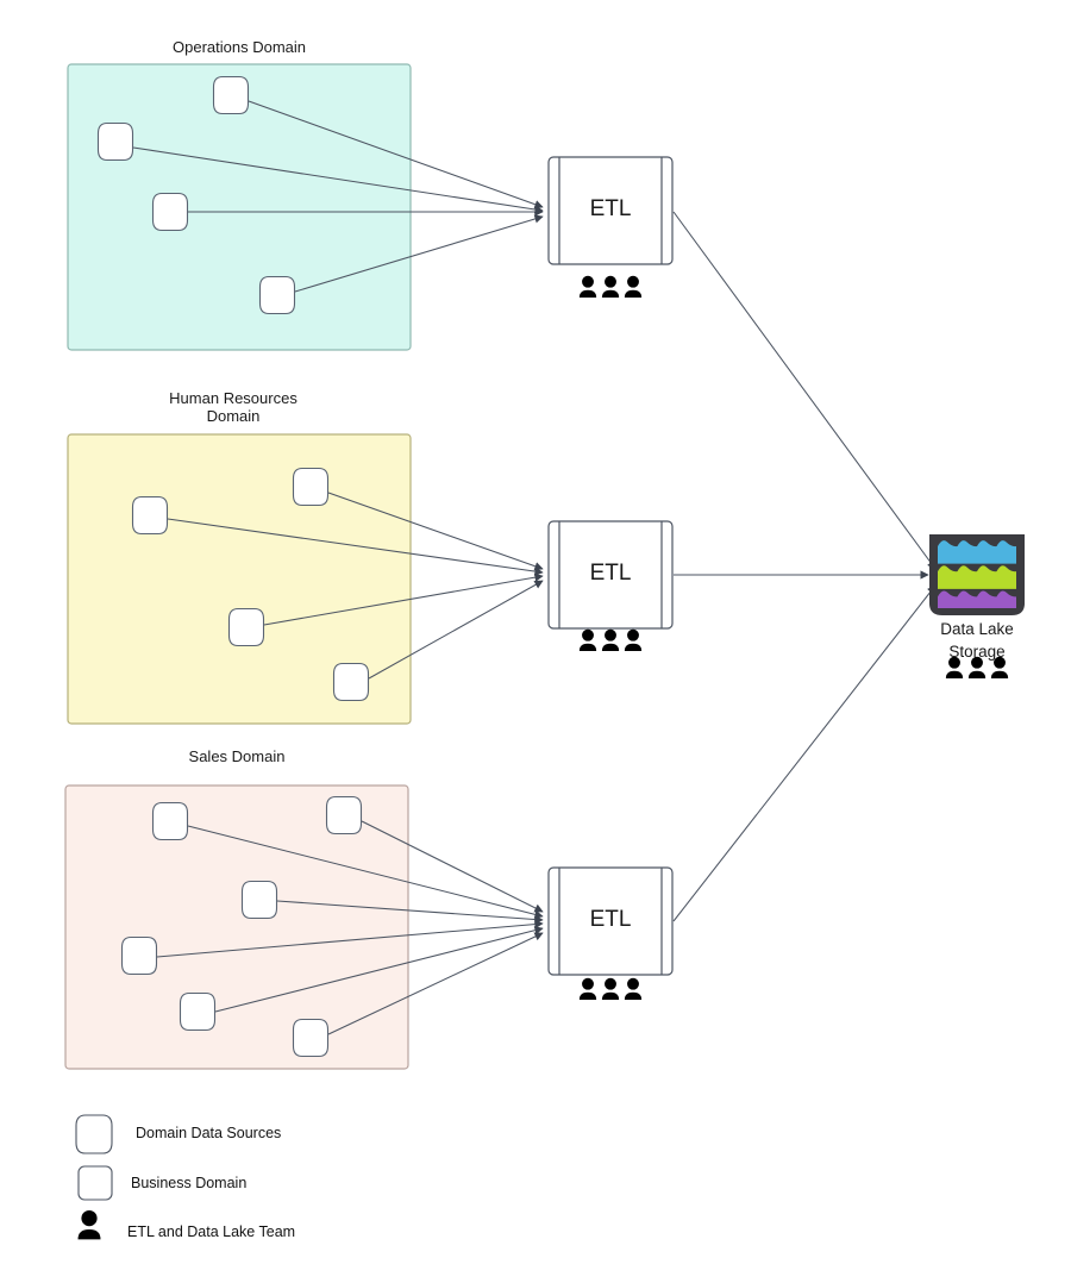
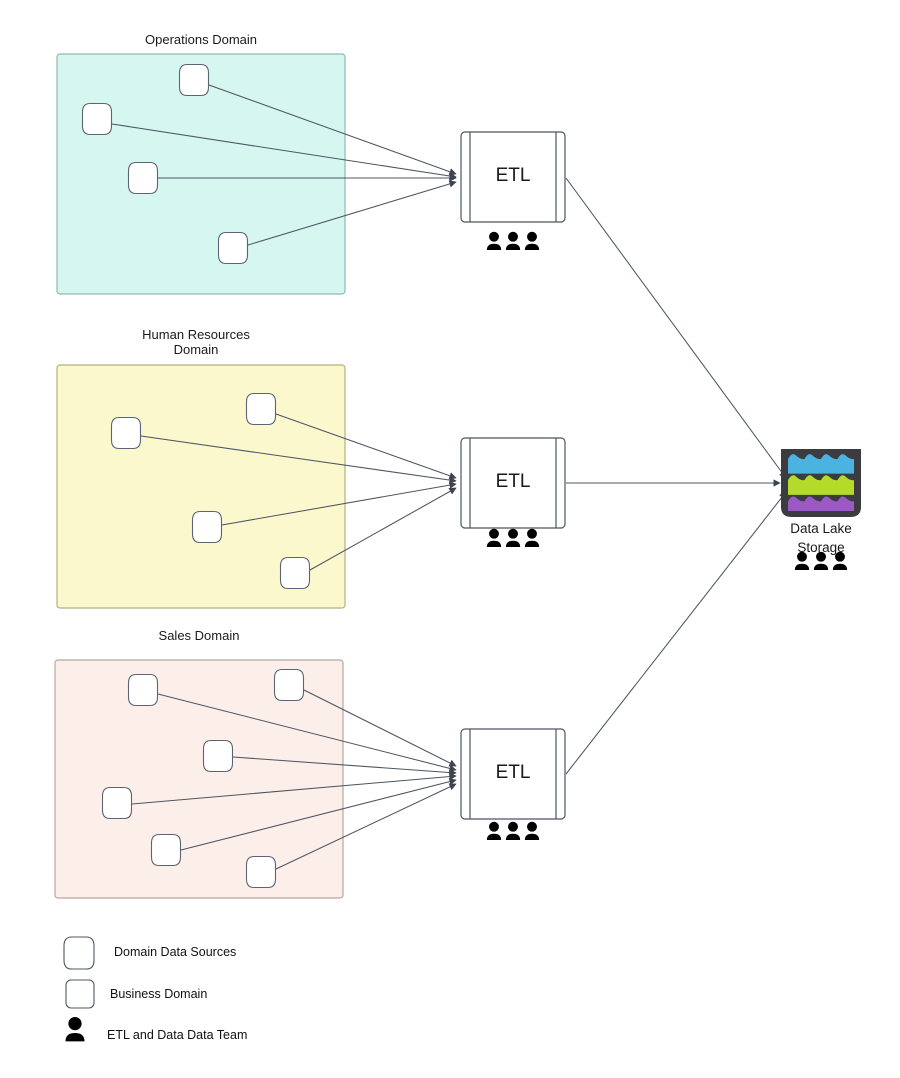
  Operations Domain
  Human Resources
  Domain
  Sales Domain
  ETL
  ETL
  ETL
  Data Lake
  Storage
  Domain Data Sources
  Business Domain
- ETL and Data Lake Team
+ ETL and Data Data Team
